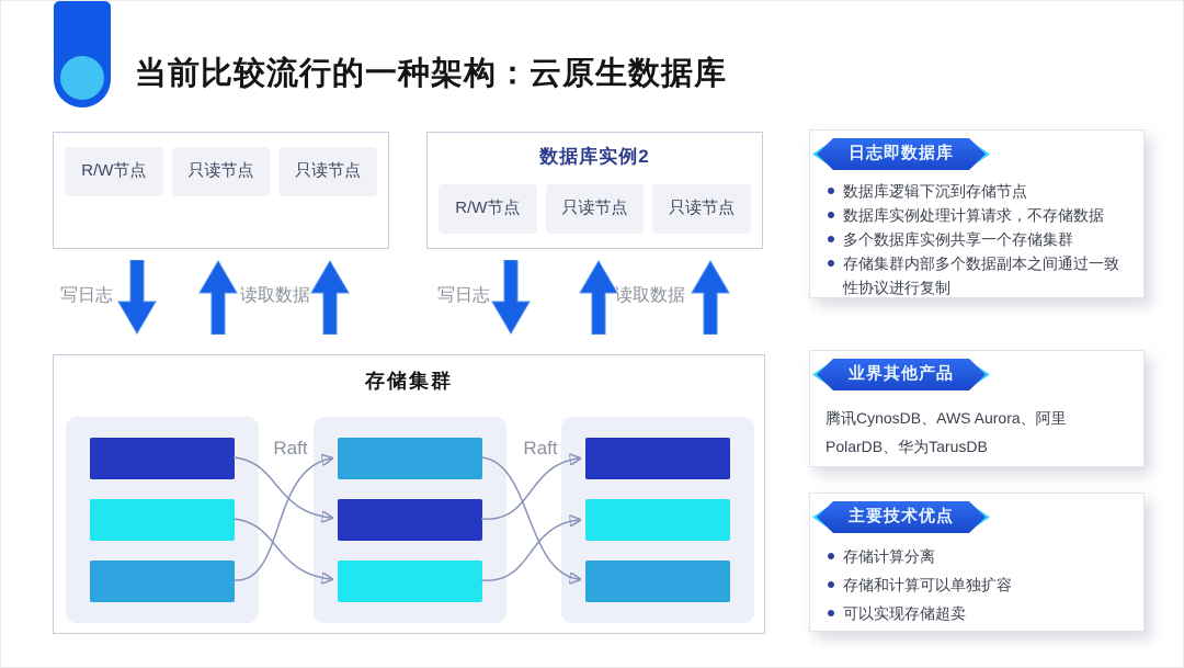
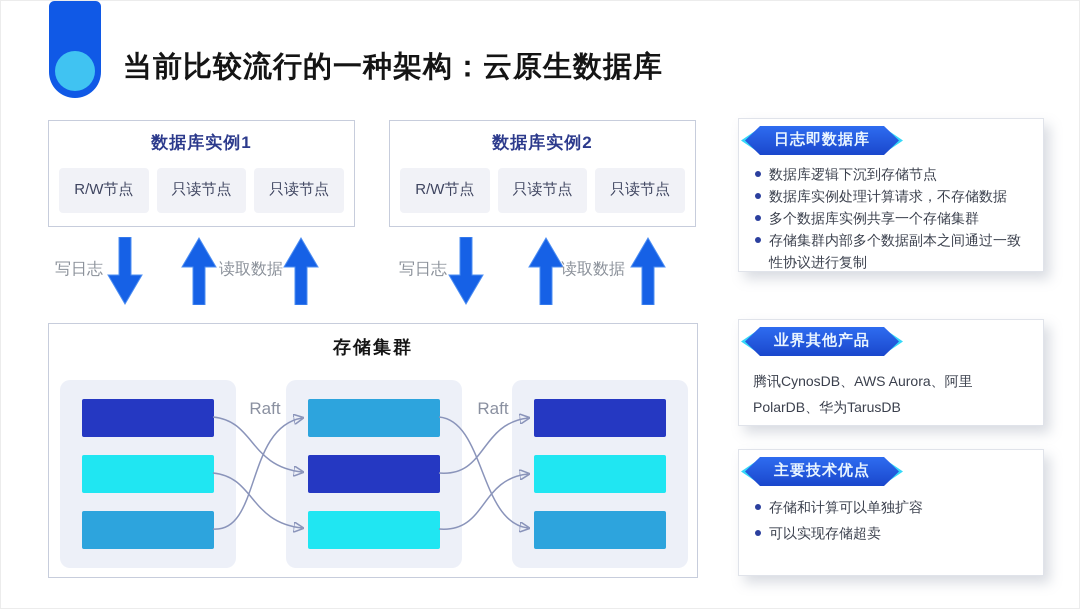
  当前比较流行的一种架构：云原生数据库
+ 数据库实例1
  R/W节点
  只读节点
  只读节点
  数据库实例2
  R/W节点
  只读节点
  只读节点
  写日志
  读取数据
  写日志
  读取数据
  存储集群
  Raft
  Raft
  日志即数据库
  数据库逻辑下沉到存储节点
  数据库实例处理计算请求，不存储数据
  多个数据库实例共享一个存储集群
  存储集群内部多个数据副本之间通过一致性协议进行复制
  业界其他产品
  腾讯CynosDB、AWS Aurora、阿里PolarDB、华为TarusDB
  主要技术优点
- 存储计算分离
  存储和计算可以单独扩容
  可以实现存储超卖
